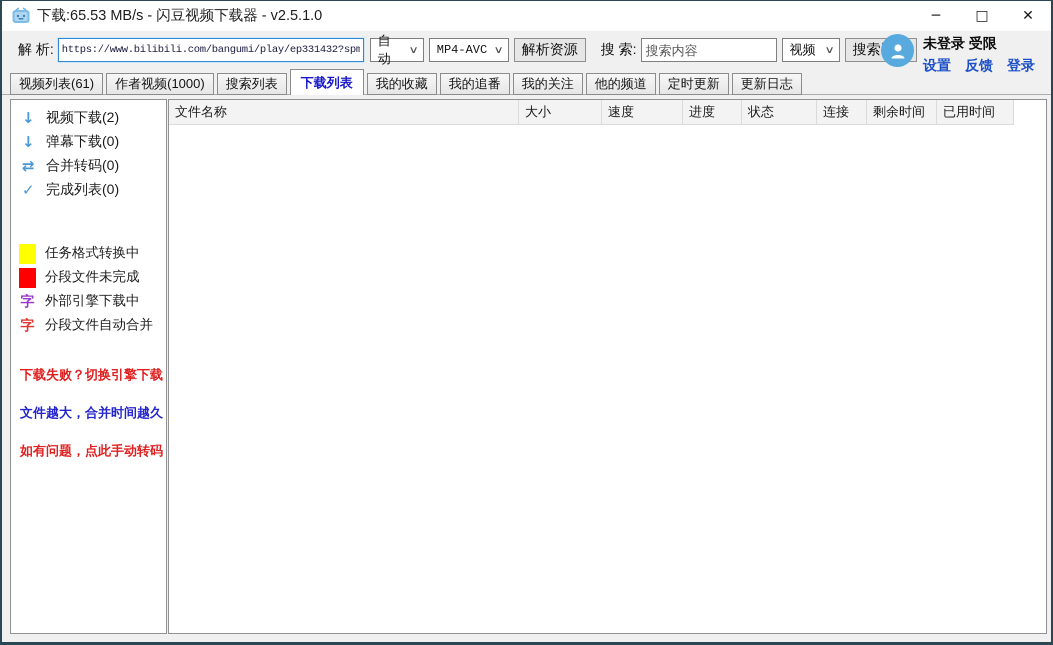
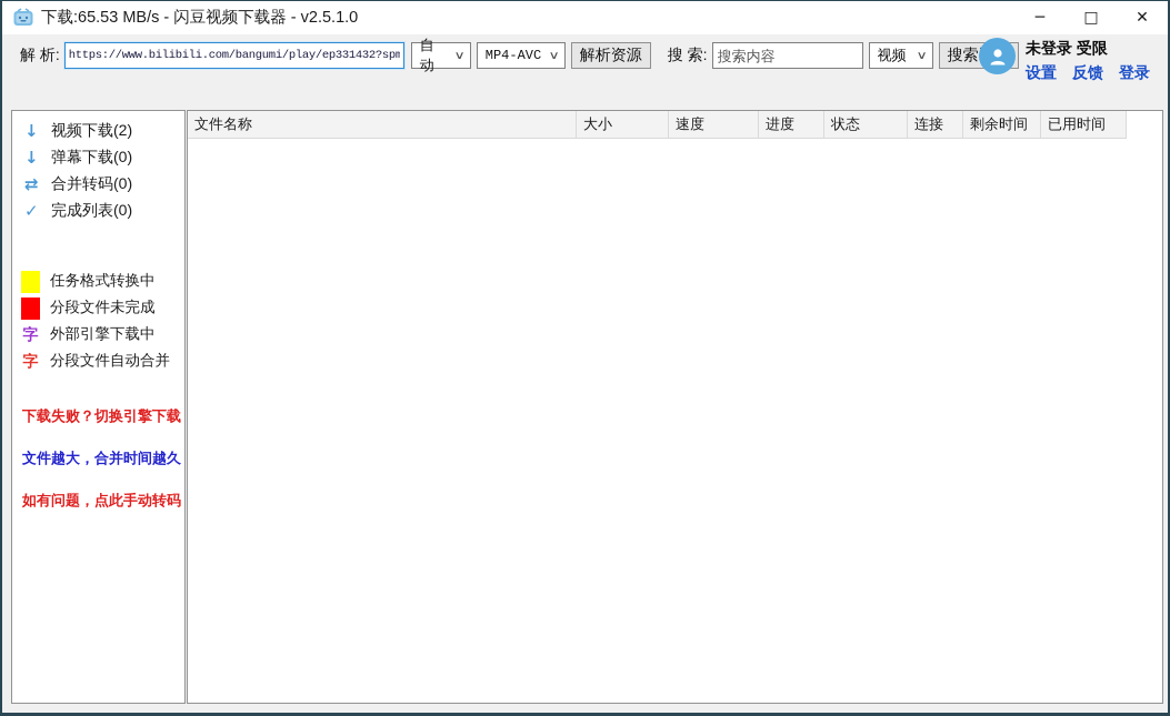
  下载:65.53 MB/s - 闪豆视频下载器 - v2.5.1.0
  ─
  □
  ✕
  解 析:
  https://www.bilibili.com/bangumi/play/ep331432?spm
  自动
  ∨
  MP4-AVC
  ∨
  解析资源
  搜 索:
  搜索内容
  视频
  ∨
  未登录 受限
  设置
  反馈
  登录
- 视频列表(61)
- 作者视频(1000)
- 搜索列表
- 下载列表
- 我的收藏
- 我的追番
- 我的关注
- 他的频道
- 定时更新
- 更新日志
  ↓
  视频下载(2)
  ↓
  弹幕下载(0)
  ⇄
  合并转码(0)
  ✓
  完成列表(0)
  任务格式转换中
  分段文件未完成
  字
  外部引擎下载中
  字
  分段文件自动合并
  下载失败？切换引擎下载
  文件越大，合并时间越久
  如有问题，点此手动转码
  文件名称
  大小
  速度
  进度
  状态
  连接
  剩余时间
  已用时间
